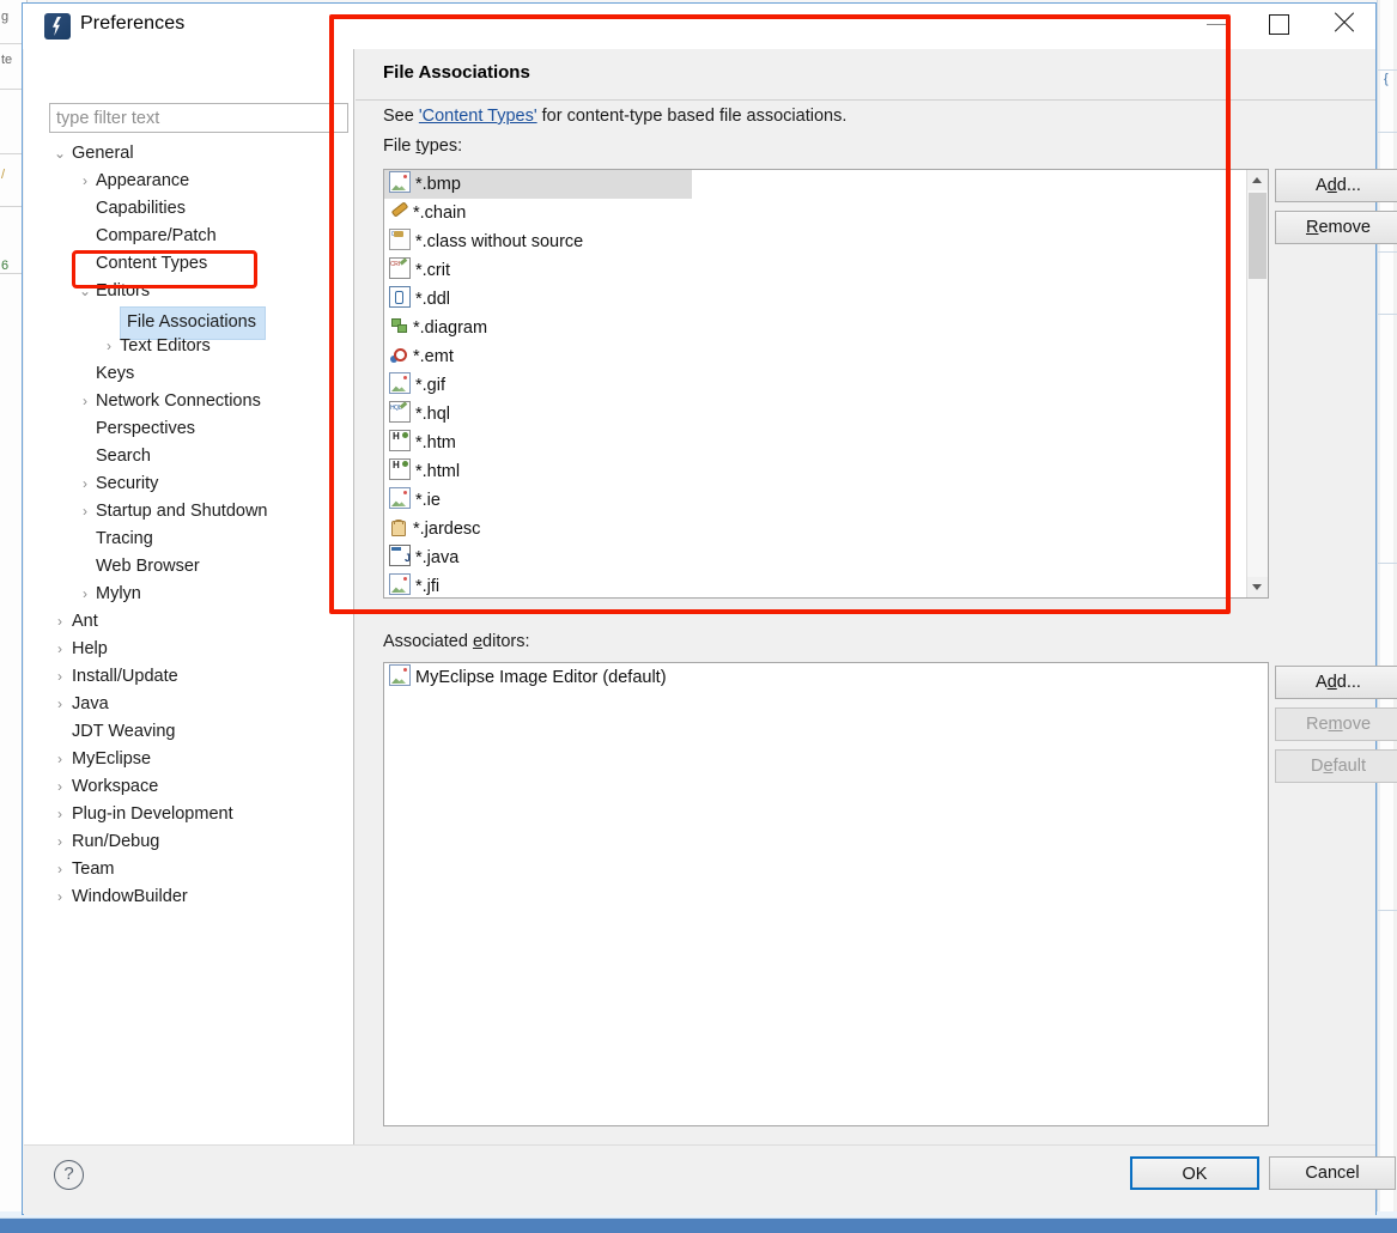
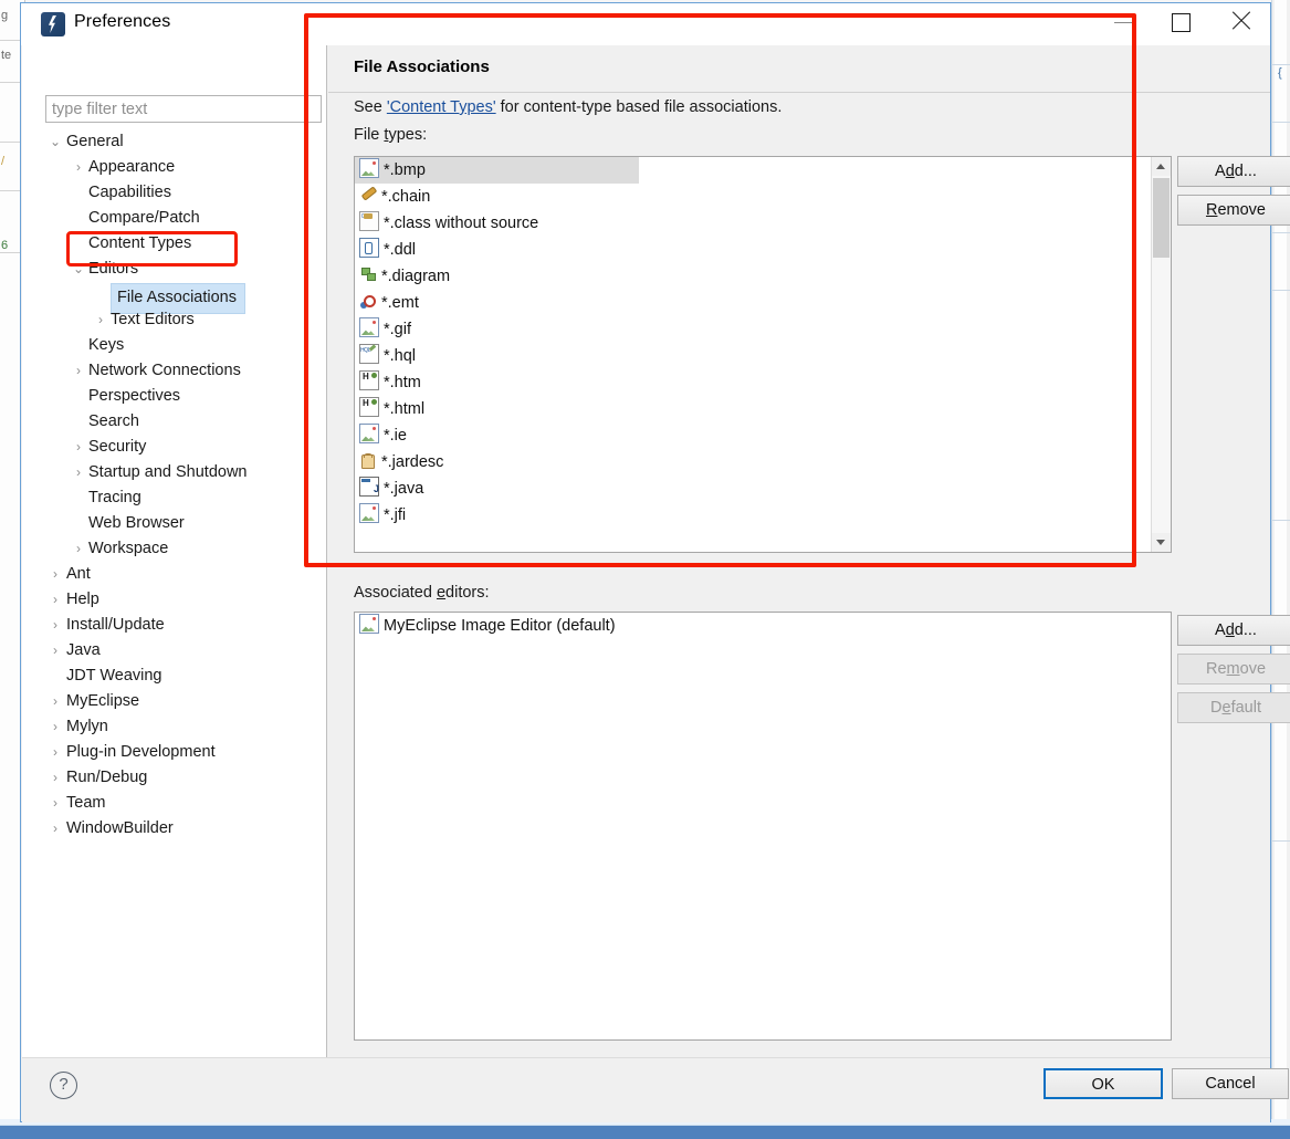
  g
  te
  /
  6
  {
  Preferences
  type filter text
  ⌄
  General
  ›
  Appearance
  Capabilities
  Compare/Patch
  Content Types
  ⌄
  Editors
  File Associations
  ›
  Text Editors
  Keys
  ›
  Network Connections
  Perspectives
  Search
  ›
  Security
  ›
  Startup and Shutdown
  Tracing
  Web Browser
  ›
- Mylyn
+ Workspace
  ›
  Ant
  ›
  Help
  ›
  Install/Update
  ›
  Java
  JDT Weaving
  ›
  MyEclipse
  ›
- Workspace
+ Mylyn
  ›
  Plug-in Development
  ›
  Run/Debug
  ›
  Team
  ›
  WindowBuilder
  File Associations
  See 'Content Types' for content-type based file associations.
  File types:
  *.bmp
  *.chain
  *.class without source
- *.crit
  *.ddl
  *.diagram
  *.emt
  *.gif
  *.hql
  *.htm
  *.html
  *.ie
  *.jardesc
  *.java
  *.jfi
  Add...
  Remove
  Associated editors:
  MyEclipse Image Editor (default)
  Add...
  Remove
  Default
  ?
  OK
  Cancel
